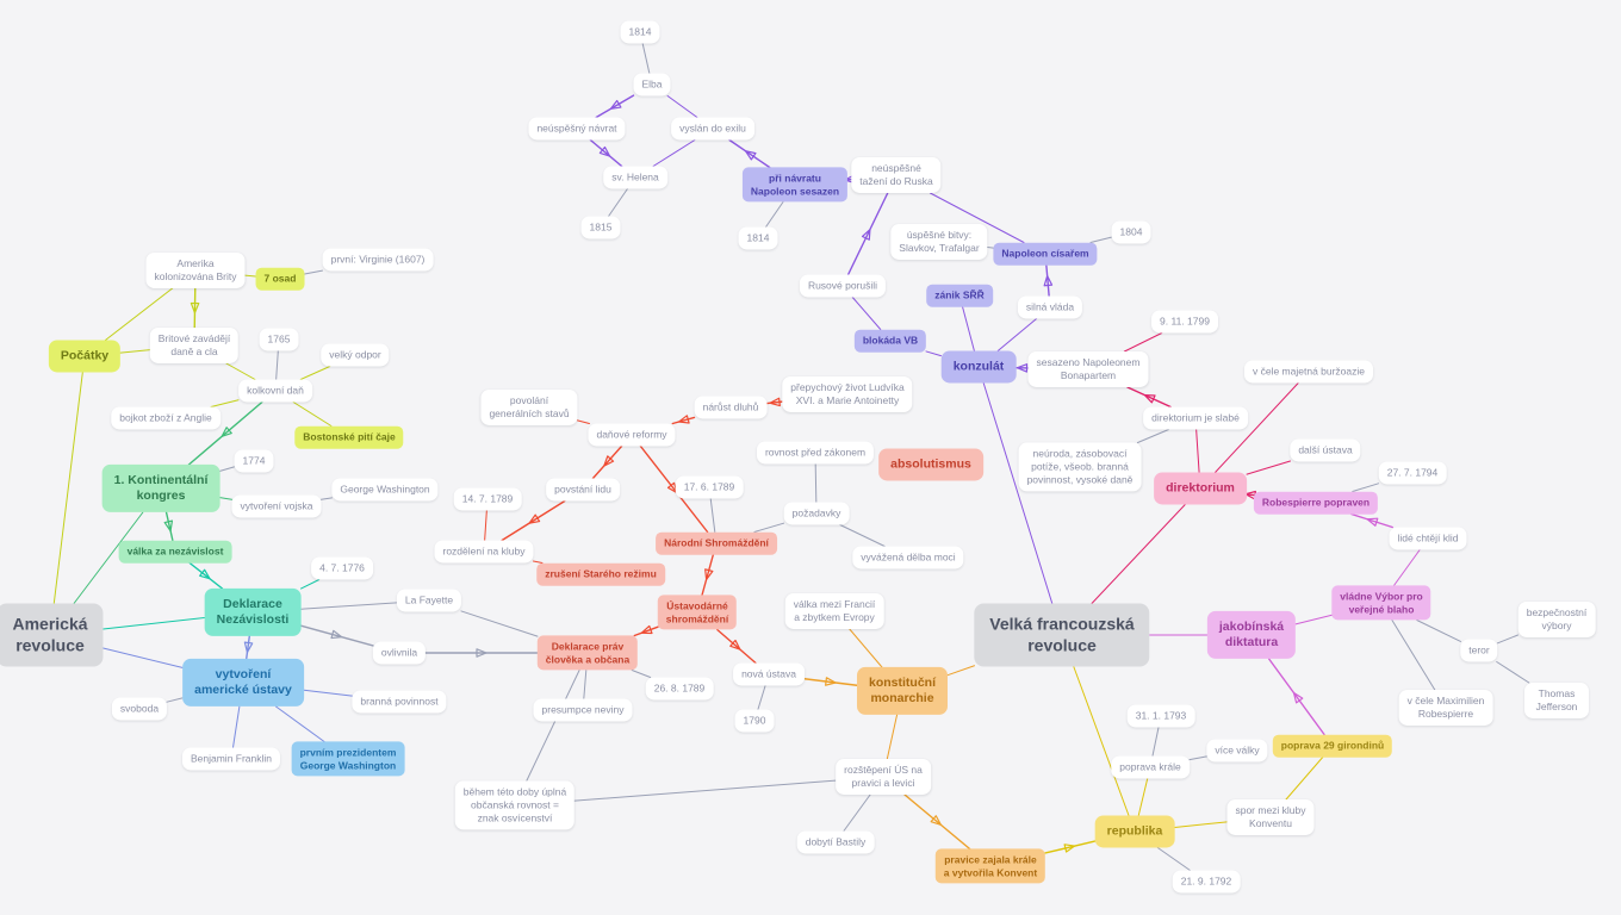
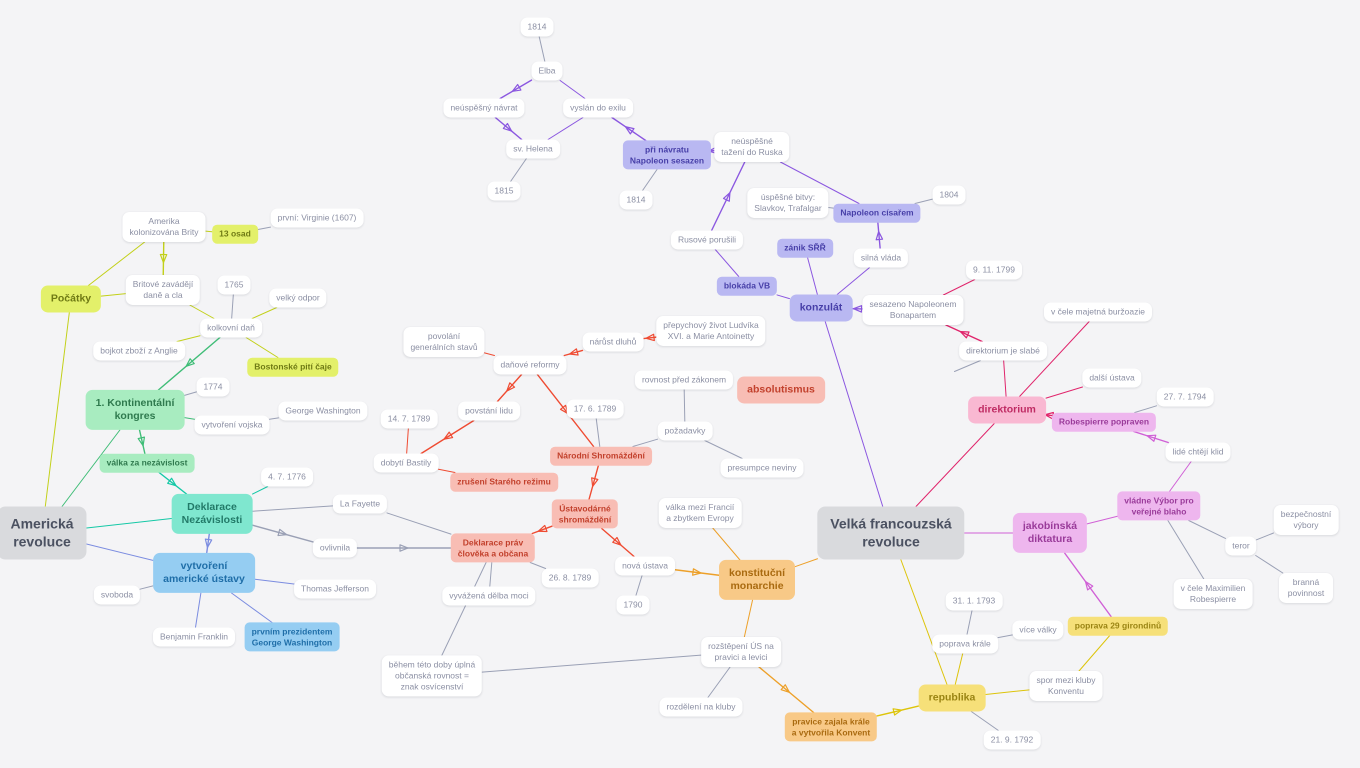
  Počátky
  Amerika
  kolonizována Brity
- 7 osad
+ 13 osad
  první: Virginie (1607)
  Britové zavádějí
  daně a cla
  kolkovní daň
  1765
  velký odpor
  bojkot zboží z Anglie
  Bostonské pití čaje
  1. Kontinentální
  kongres
  1774
  vytvoření vojska
  George Washington
  válka za nezávislost
  Americká
  revoluce
  Deklarace
  Nezávislosti
  4. 7. 1776
  La Fayette
  ovlivnila
  vytvoření
  americké ústavy
  svoboda
- branná povinnost
+ Thomas Jefferson
  Benjamin Franklin
  prvním prezidentem
  George Washington
  během této doby úplná
  občanská rovnost =
  znak osvícenství
  povolání
  generálních stavů
  daňové reformy
  nárůst dluhů
  přepychový život Ludvíka
  XVI. a Marie Antoinetty
  povstání lidu
  14. 7. 1789
- rozdělení na kluby
+ dobytí Bastily
  zrušení Starého režimu
  17. 6. 1789
  Národní Shromáždění
  Ústavodárné
  shromáždění
  Deklarace práv
  člověka a občana
  26. 8. 1789
- presumpce neviny
+ vyvážená dělba moci
  nová ústava
  1790
  rovnost před zákonem
  požadavky
- vyvážená dělba moci
+ presumpce neviny
  absolutismus
  válka mezi Francií
  a zbytkem Evropy
  konstituční
  monarchie
  rozštěpení ÚS na
  pravici a levici
- dobytí Bastily
+ rozdělení na kluby
  pravice zajala krále
  a vytvořila Konvent
  Velká francouzská
  revoluce
  republika
  21. 9. 1792
  poprava krále
  31. 1. 1793
  více války
  spor mezi kluby
  Konventu
  poprava 29 girondinů
  jakobínská
  diktatura
  vládne Výbor pro
  veřejné blaho
  v čele Maximilien
  Robespierre
  teror
  bezpečnostní výbory
- Thomas Jefferson
+ branná povinnost
  lidé chtějí klid
  Robespierre popraven
  27. 7. 1794
  direktorium
  další ústava
  v čele majetná buržoazie
  direktorium je slabé
- neúroda, zásobovací
- potíže, všeob. branná
- povinnost, vysoké daně
  sesazeno Napoleonem
  Bonapartem
  9. 11. 1799
  konzulát
  blokáda VB
  zánik SŘŘ
  silná vláda
  Napoleon císařem
  1804
  úspěšné bitvy:
  Slavkov, Trafalgar
  Rusové porušili
  neúspěšné
  tažení do Ruska
  při návratu
  Napoleon sesazen
  1814
  vyslán do exilu
  Elba
  1814
  neúspěšný návrat
  sv. Helena
  1815
